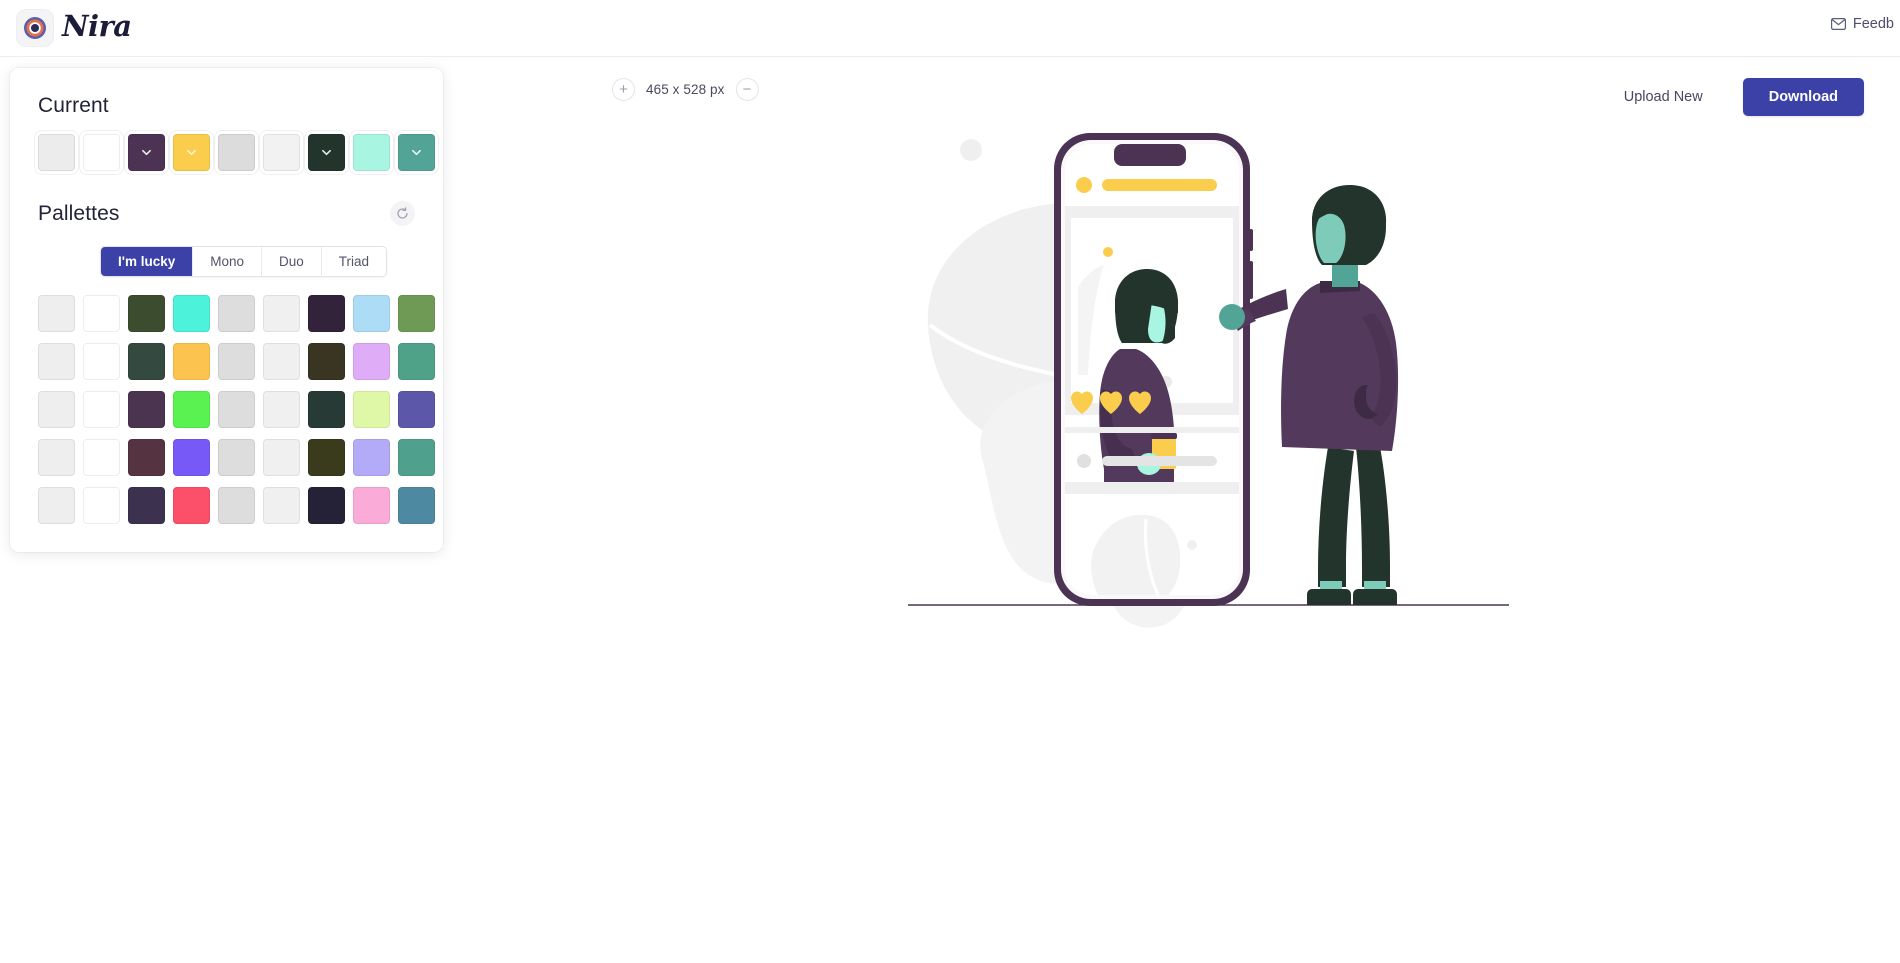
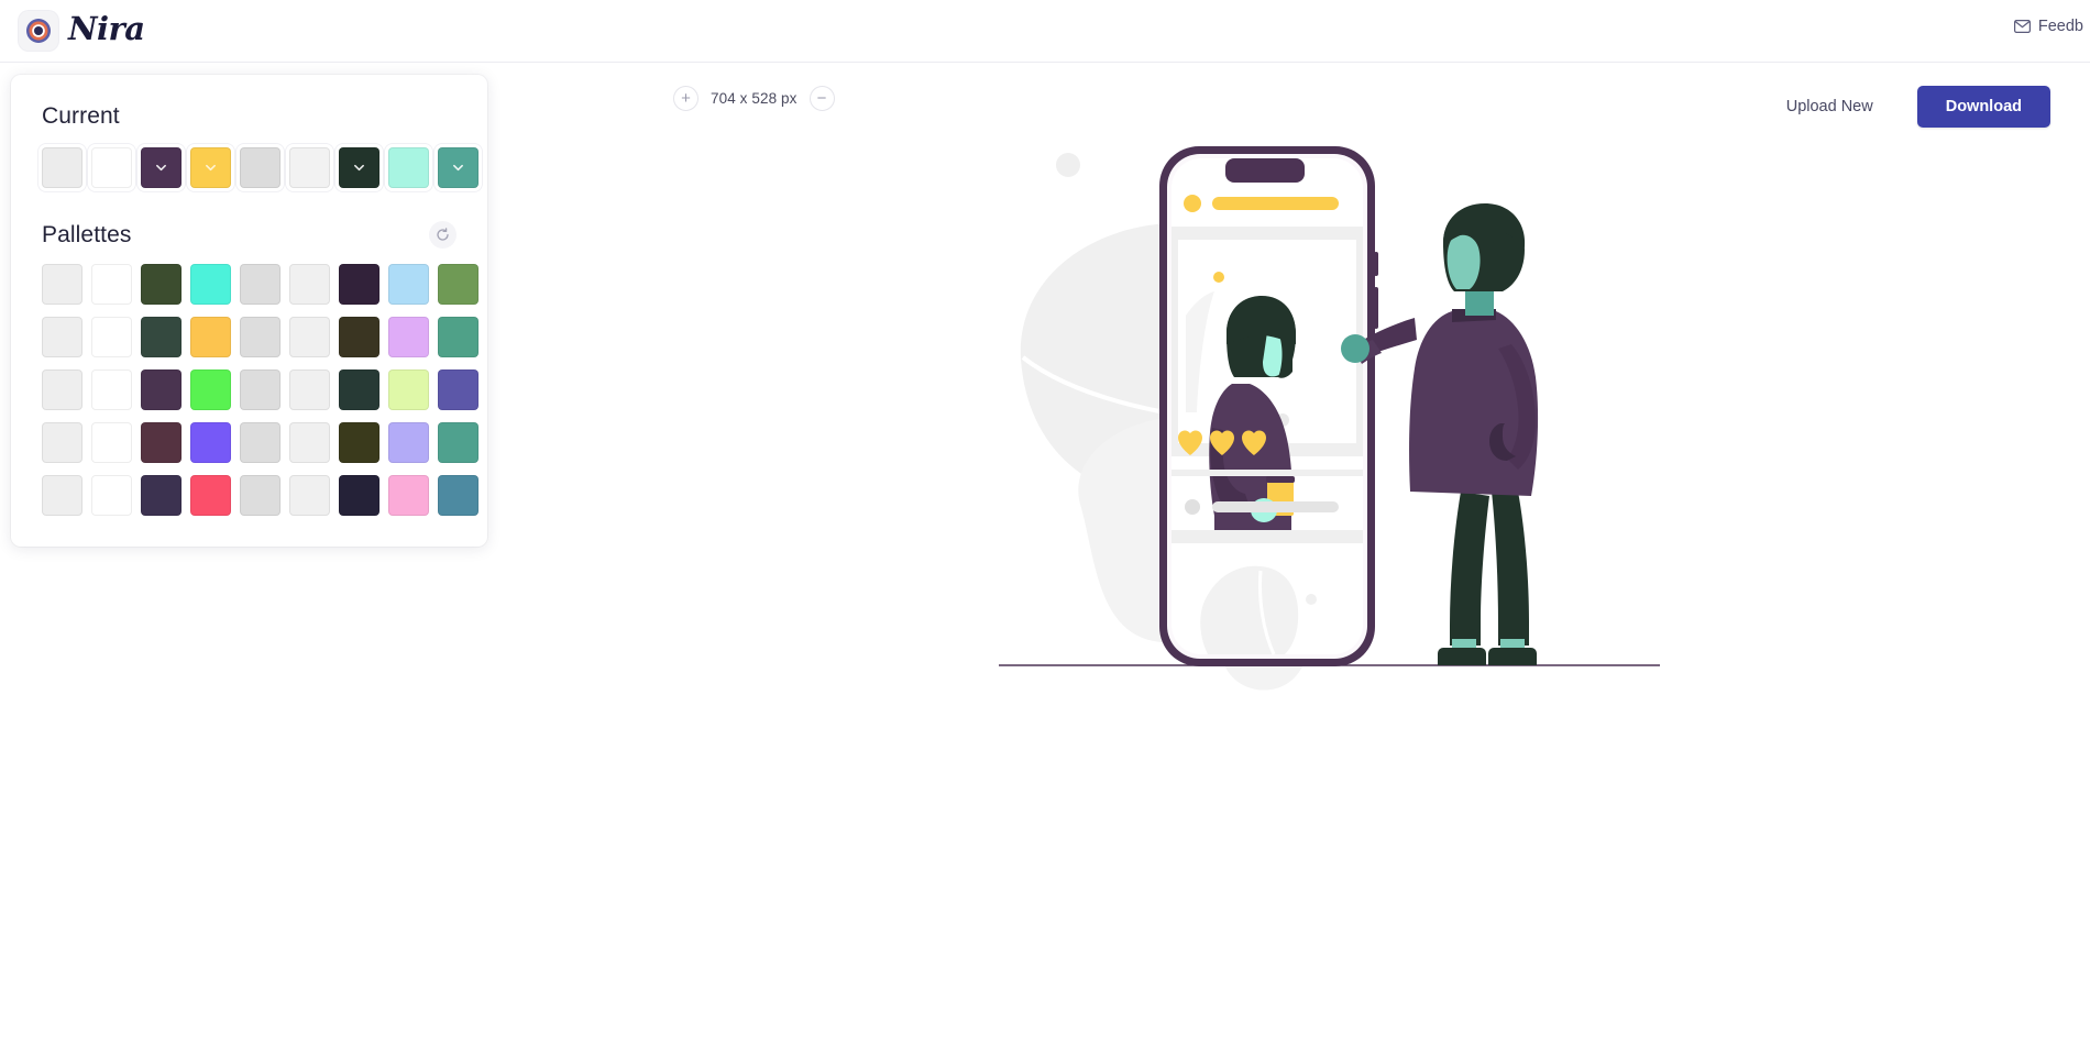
  Nira
  Feedb
  +
- 465 x 528 px
+ 704 x 528 px
  −
  Upload New
  Download
  Current
  Pallettes
- I'm lucky
- Mono
- Duo
- Triad
